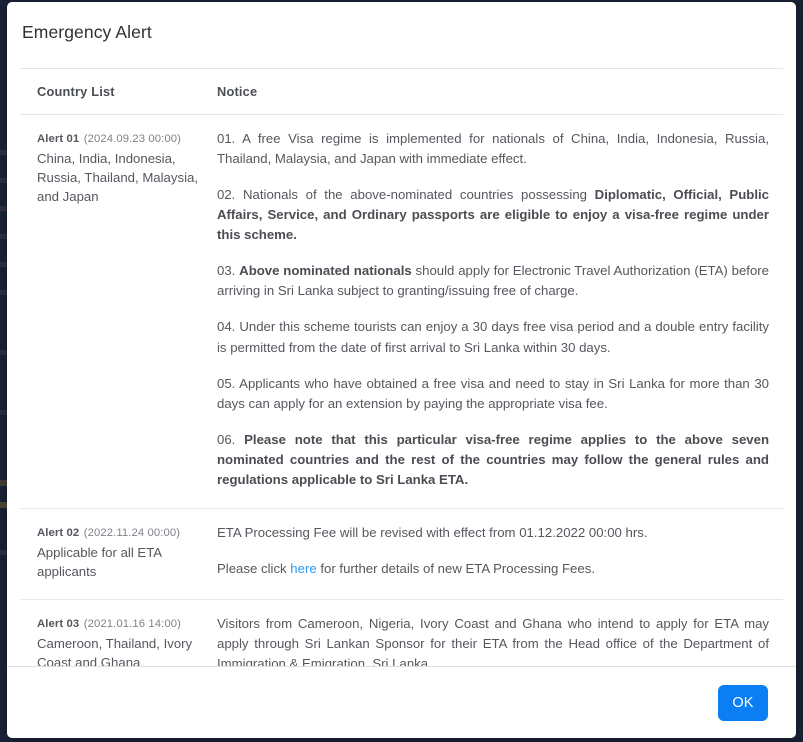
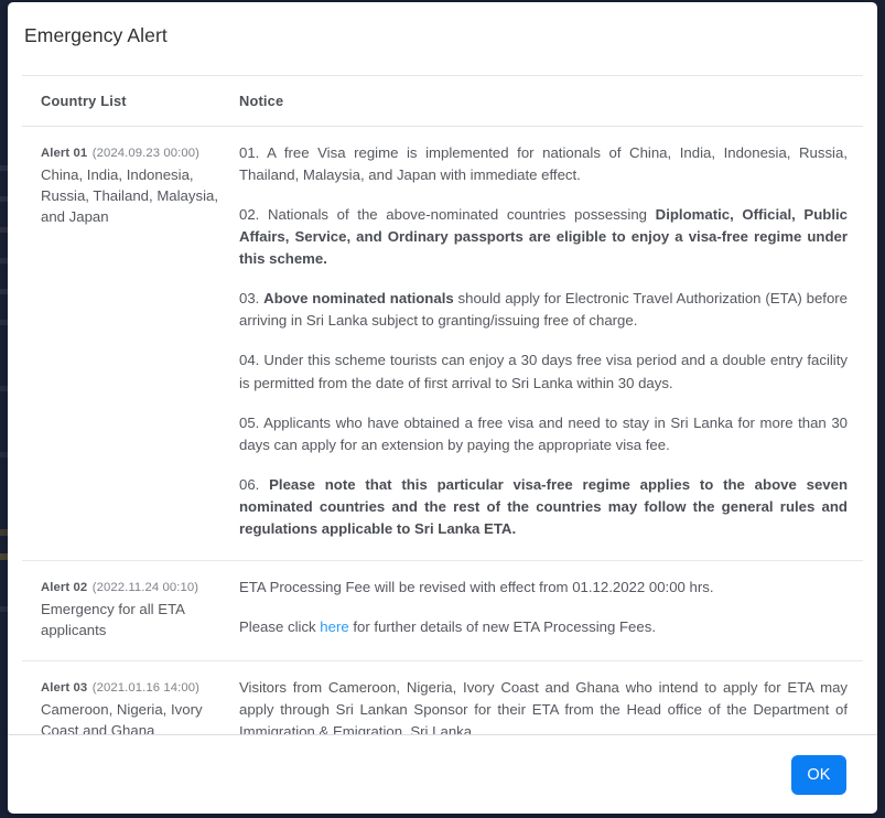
  Emergency Alert
  Country List
  Notice
  Alert 01 (2024.09.23 00:00)
  China, India, Indonesia, Russia, Thailand, Malaysia, and Japan
  01. A free Visa regime is implemented for nationals of China, India, Indonesia, Russia, Thailand, Malaysia, and Japan with immediate effect.
  02. Nationals of the above-nominated countries possessing Diplomatic, Official, Public Affairs, Service, and Ordinary passports are eligible to enjoy a visa-free regime under this scheme.
  03. Above nominated nationals should apply for Electronic Travel Authorization (ETA) before arriving in Sri Lanka subject to granting/issuing free of charge.
  04. Under this scheme tourists can enjoy a 30 days free visa period and a double entry facility is permitted from the date of first arrival to Sri Lanka within 30 days.
  05. Applicants who have obtained a free visa and need to stay in Sri Lanka for more than 30 days can apply for an extension by paying the appropriate visa fee.
  06. Please note that this particular visa-free regime applies to the above seven nominated countries and the rest of the countries may follow the general rules and regulations applicable to Sri Lanka ETA.
- Alert 02 (2022.11.24 00:00)
+ Alert 02 (2022.11.24 00:10)
- Applicable for all ETA applicants
+ Emergency for all ETA applicants
  ETA Processing Fee will be revised with effect from 01.12.2022 00:00 hrs.
  Please click here for further details of new ETA Processing Fees.
  Alert 03 (2021.01.16 14:00)
- Cameroon, Thailand, Ivory Coast and Ghana
+ Cameroon, Nigeria, Ivory Coast and Ghana
  Visitors from Cameroon, Nigeria, Ivory Coast and Ghana who intend to apply for ETA may apply through Sri Lankan Sponsor for their ETA from the Head office of the Department of Immigration & Emigration, Sri Lanka.
  OK
